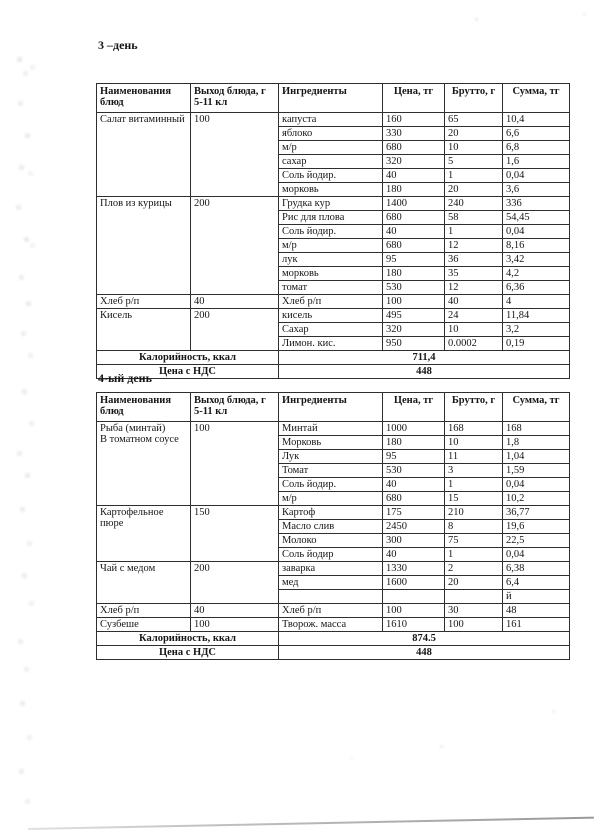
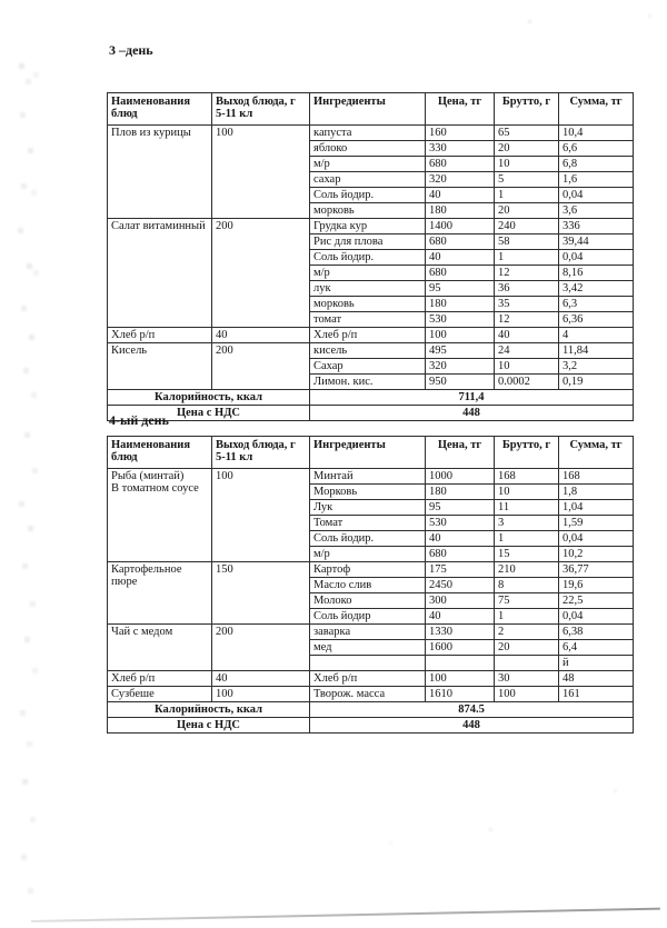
  3 –день
  Наименования блюд	Выход блюда, г 5-11 кл	Ингредиенты	Цена, тг	Брутто, г	Сумма, тг
- Салат витаминный	100	капуста	160	65	10,4
+ Плов из курицы	100	капуста	160	65	10,4
  яблоко	330	20	6,6
  м/р	680	10	6,8
  сахар	320	5	1,6
  Соль йодир.	40	1	0,04
  морковь	180	20	3,6
- Плов из курицы	200	Грудка кур	1400	240	336
+ Салат витаминный	200	Грудка кур	1400	240	336
- Рис для плова	680	58	54,45
+ Рис для плова	680	58	39,44
  Соль йодир.	40	1	0,04
  м/р	680	12	8,16
  лук	95	36	3,42
- морковь	180	35	4,2
+ морковь	180	35	6,3
  томат	530	12	6,36
  Хлеб р/п	40	Хлеб р/п	100	40	4
  Кисель	200	кисель	495	24	11,84
  Сахар	320	10	3,2
  Лимон. кис.	950	0.0002	0,19
  Калорийность, ккал	711,4
  Цена с НДС	448
  4-ый день
  Наименования блюд	Выход блюда, г 5-11 кл	Ингредиенты	Цена, тг	Брутто, г	Сумма, тг
  Рыба (минтай) В томатном соусе	100	Минтай	1000	168	168
  Морковь	180	10	1,8
  Лук	95	11	1,04
  Томат	530	3	1,59
  Соль йодир.	40	1	0,04
  м/р	680	15	10,2
  Картофельное пюре	150	Картоф	175	210	36,77
  Масло слив	2450	8	19,6
  Молоко	300	75	22,5
  Соль йодир	40	1	0,04
  Чай с медом	200	заварка	1330	2	6,38
  мед	1600	20	6,4
  			й
  Хлеб р/п	40	Хлеб р/п	100	30	48
  Сузбеше	100	Творож. масса	1610	100	161
  Калорийность, ккал	874.5
  Цена с НДС	448
